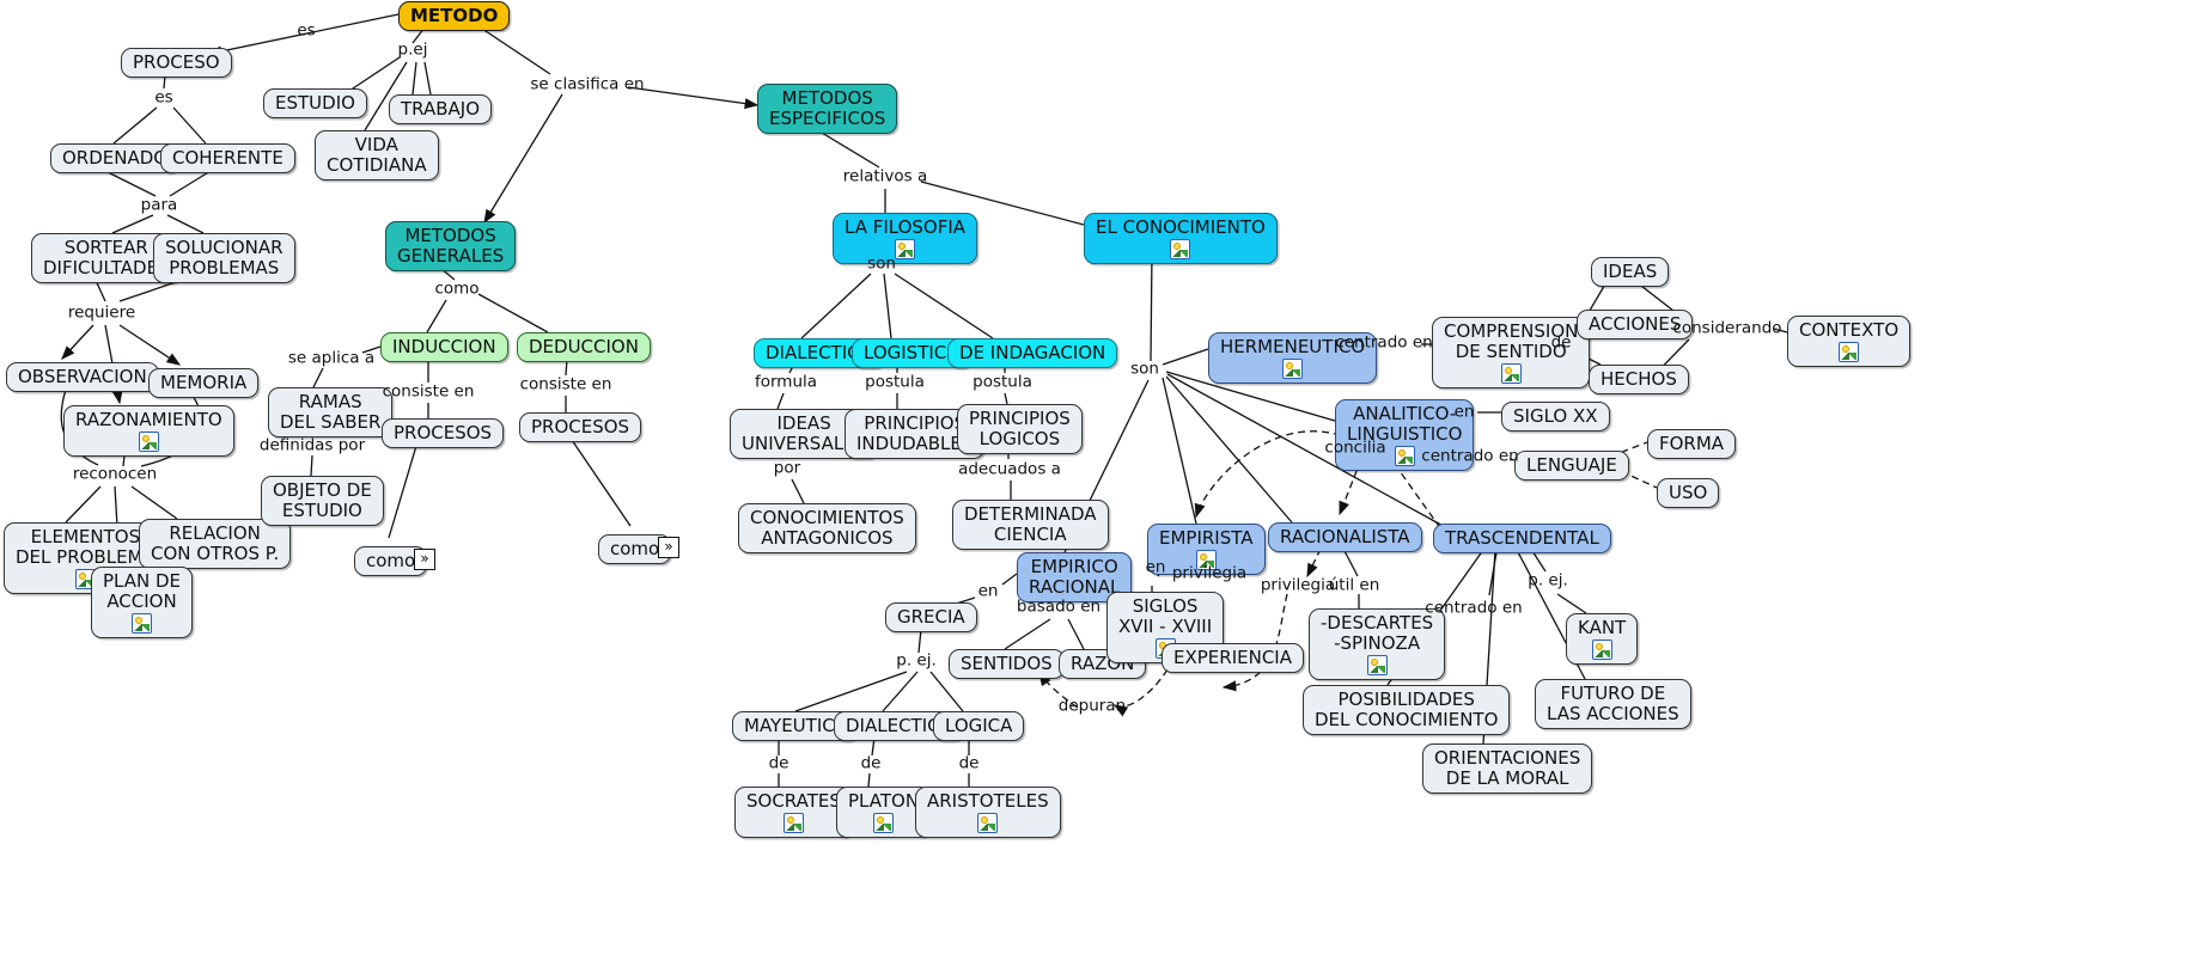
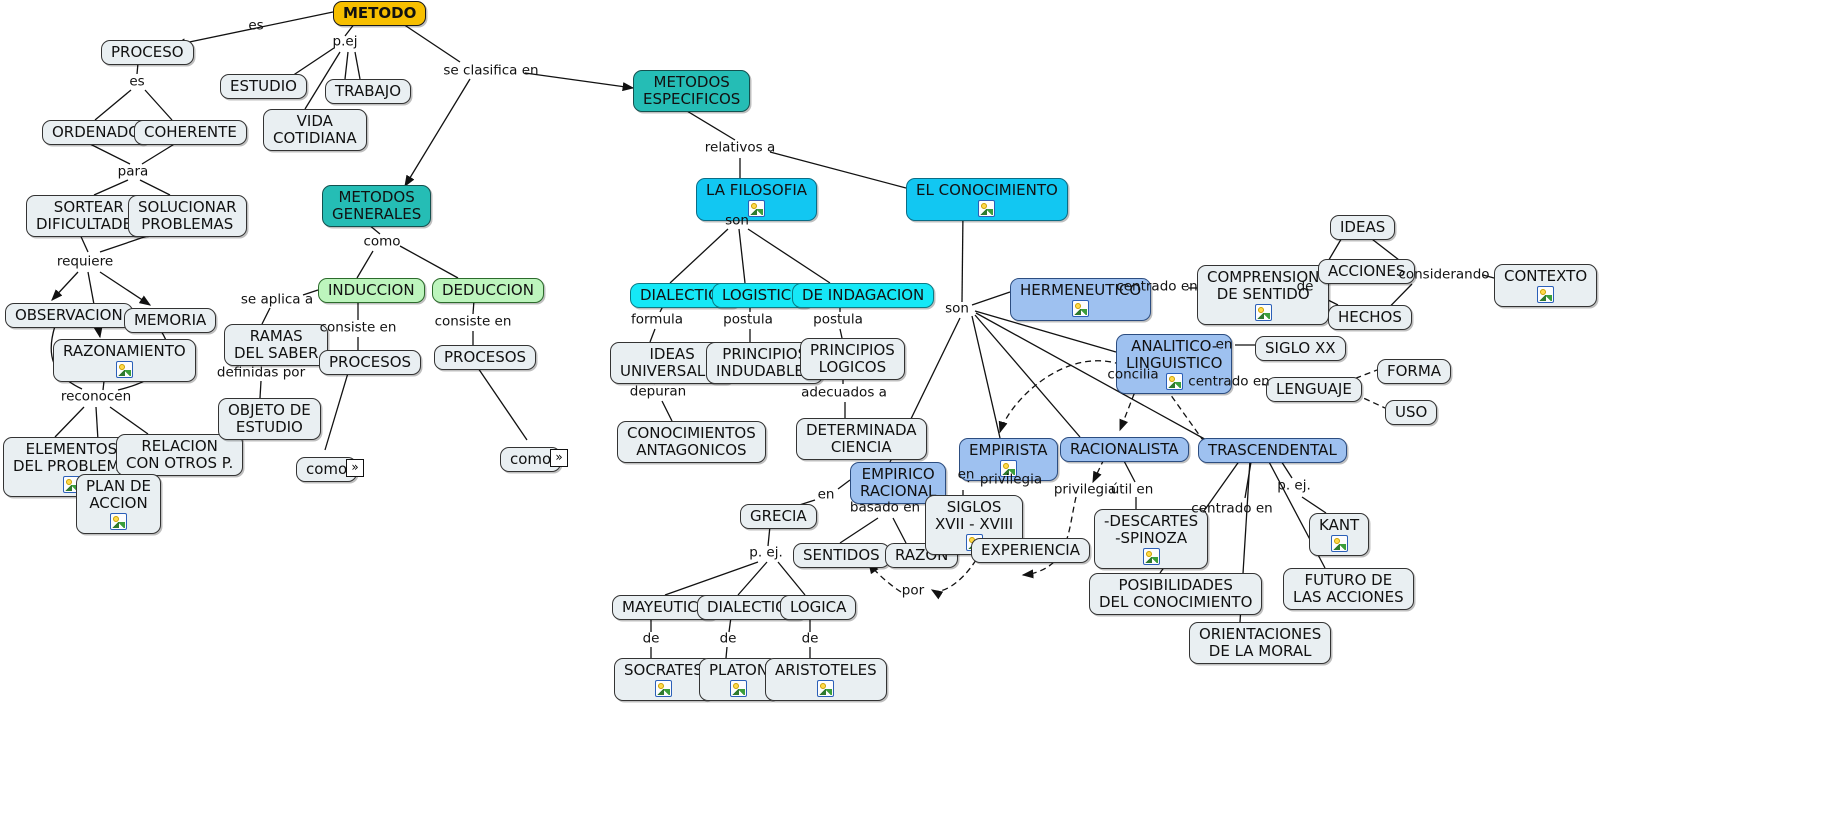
  METODO
  PROCESO
  ESTUDIO
  TRABAJO
  VIDA
  COTIDIANA
  ORDENAD
  COHERENTE
  SORTEAR
  DIFICULTAD
  SOLUCIONAR
  PROBLEMAS
  OBSERVACION
  MEMORIA
  RAZONAMIENTO
  ELEMENTOS
  DEL PROBLEM
  RELACION
  CON OTROS P.
  PLAN DE
  ACCION
  METODOS
  GENERALES
  INDUCCION
  DEDUCCION
  RAMAS
  DEL SABER
  OBJETO DE
  ESTUDIO
  PROCESOS
  PROCESOS
  como
  »
  como
  »
  METODOS
  ESPECIFICOS
  LA FILOSOFIA
  EL CONOCIMIENTO
  DIALECTI
  LOGISTIC
  DE INDAGACION
  IDEAS
  UNIVERSAL
  PRINCIPIO
  INDUDABL
  PRINCIPIOS
  LOGICOS
  CONOCIMIENTOS
  ANTAGONICOS
  DETERMINADA
  CIENCIA
  HERMENEUTICO
  COMPRENSION
  DE SENTIDO
  IDEAS
  ACCIONES
  HECHOS
  CONTEXTO
  ANALITICO-
  LINGUISTICO
  SIGLO XX
  LENGUAJE
  FORMA
  USO
  EMPIRISTA
  RACIONALISTA
  TRASCENDENTAL
  EMPIRICO
  RACIONAL
  GRECIA
  SENTIDOS
  RAZON
  SIGLOS
  XVII - XVIII
  EXPERIENCIA
  -DESCARTES
  -SPINOZA
  POSIBILIDADES
  DEL CONOCIMIENTO
  ORIENTACIONES
  DE LA MORAL
  FUTURO DE
  LAS ACCIONES
  KANT
  MAYEUTIC
  DIALECTI
  LOGICA
  SOCRATE
  PLATON
  ARISTOTELES
  es
  p.ej
  se clasifica en
  es
  para
  requiere
  reconocen
  como
  se aplica a
  consiste en
  consiste en
  definidas por
  relativos a
  son
  formula
  postula
  postula
- por
+ depuran
  adecuados a
  son
  centrado en
  de
  considerando
  en
  centrado en
  concilia
  en
  basado en
  p. ej.
  en
  privilegia
  privilegia
  útil en
  centrado en
  p. ej.
- depuran
+ por
  de
  de
  de
